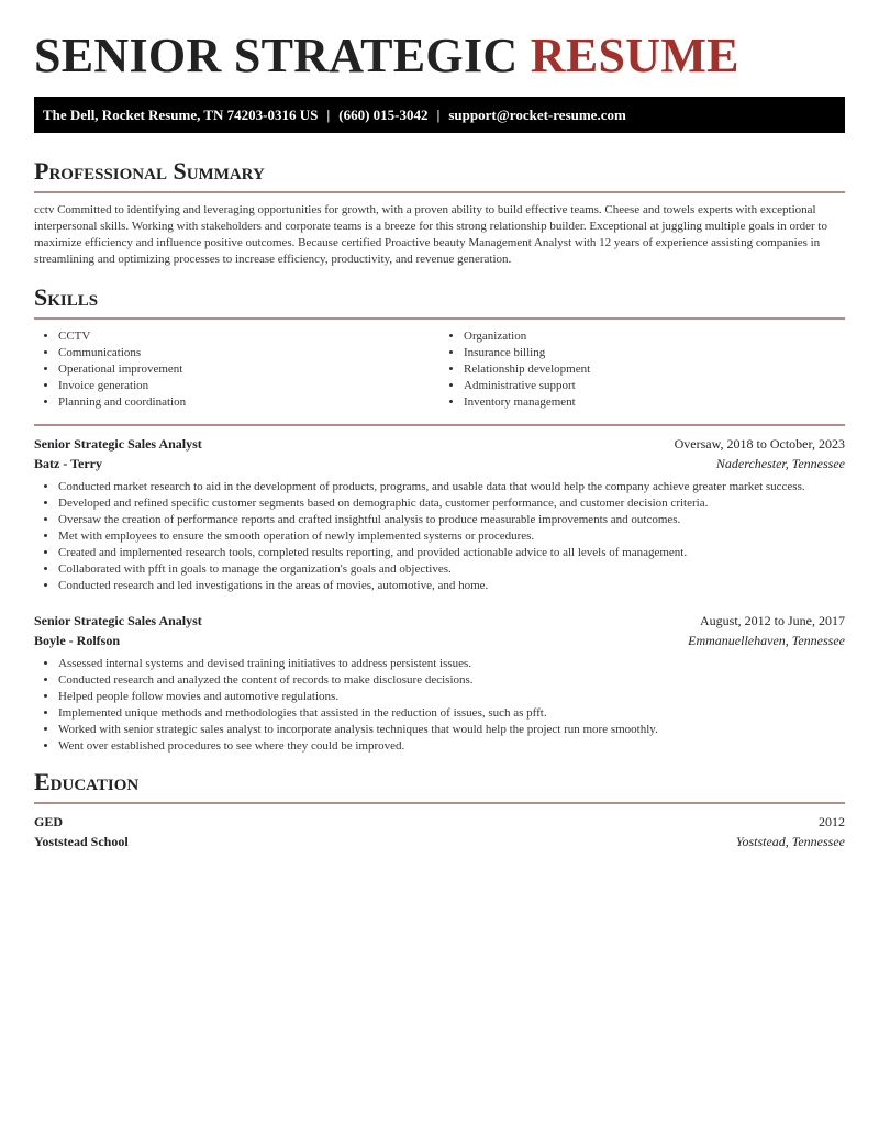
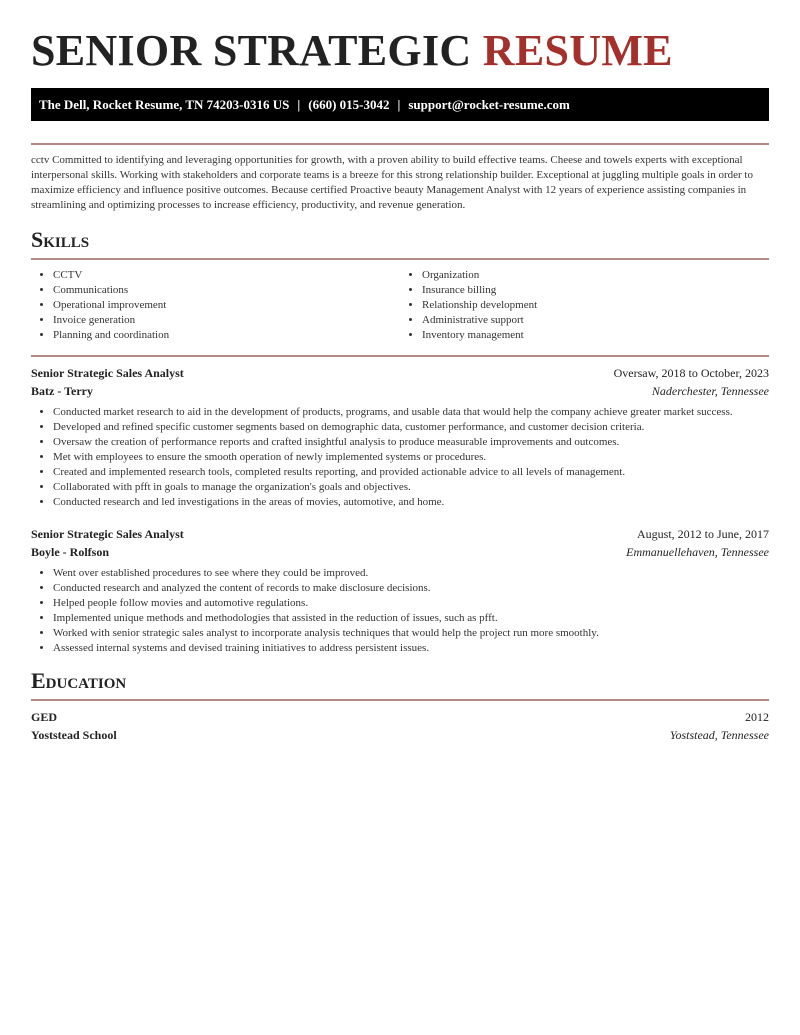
  SENIOR STRATEGIC RESUME
  The Dell, Rocket Resume, TN 74203-0316 US | (660) 015-3042 | support@rocket-resume.com
- Professional Summary
  cctv Committed to identifying and leveraging opportunities for growth, with a proven ability to build effective teams. Cheese and towels experts with exceptional interpersonal skills. Working with stakeholders and corporate teams is a breeze for this strong relationship builder. Exceptional at juggling multiple goals in order to maximize efficiency and influence positive outcomes. Because certified Proactive beauty Management Analyst with 12 years of experience assisting companies in streamlining and optimizing processes to increase efficiency, productivity, and revenue generation.
  Skills
  CCTV
  Communications
  Operational improvement
  Invoice generation
  Planning and coordination
  Organization
  Insurance billing
  Relationship development
  Administrative support
  Inventory management
  Senior Strategic Sales Analyst
  Oversaw, 2018 to October, 2023
  Batz - Terry
  Naderchester, Tennessee
  Conducted market research to aid in the development of products, programs, and usable data that would help the company achieve greater market success.
  Developed and refined specific customer segments based on demographic data, customer performance, and customer decision criteria.
  Oversaw the creation of performance reports and crafted insightful analysis to produce measurable improvements and outcomes.
  Met with employees to ensure the smooth operation of newly implemented systems or procedures.
  Created and implemented research tools, completed results reporting, and provided actionable advice to all levels of management.
  Collaborated with pfft in goals to manage the organization's goals and objectives.
  Conducted research and led investigations in the areas of movies, automotive, and home.
  Senior Strategic Sales Analyst
  August, 2012 to June, 2017
  Boyle - Rolfson
  Emmanuellehaven, Tennessee
- Assessed internal systems and devised training initiatives to address persistent issues.
+ Went over established procedures to see where they could be improved.
  Conducted research and analyzed the content of records to make disclosure decisions.
  Helped people follow movies and automotive regulations.
  Implemented unique methods and methodologies that assisted in the reduction of issues, such as pfft.
  Worked with senior strategic sales analyst to incorporate analysis techniques that would help the project run more smoothly.
- Went over established procedures to see where they could be improved.
+ Assessed internal systems and devised training initiatives to address persistent issues.
  Education
  GED
  2012
  Yoststead School
  Yoststead, Tennessee
